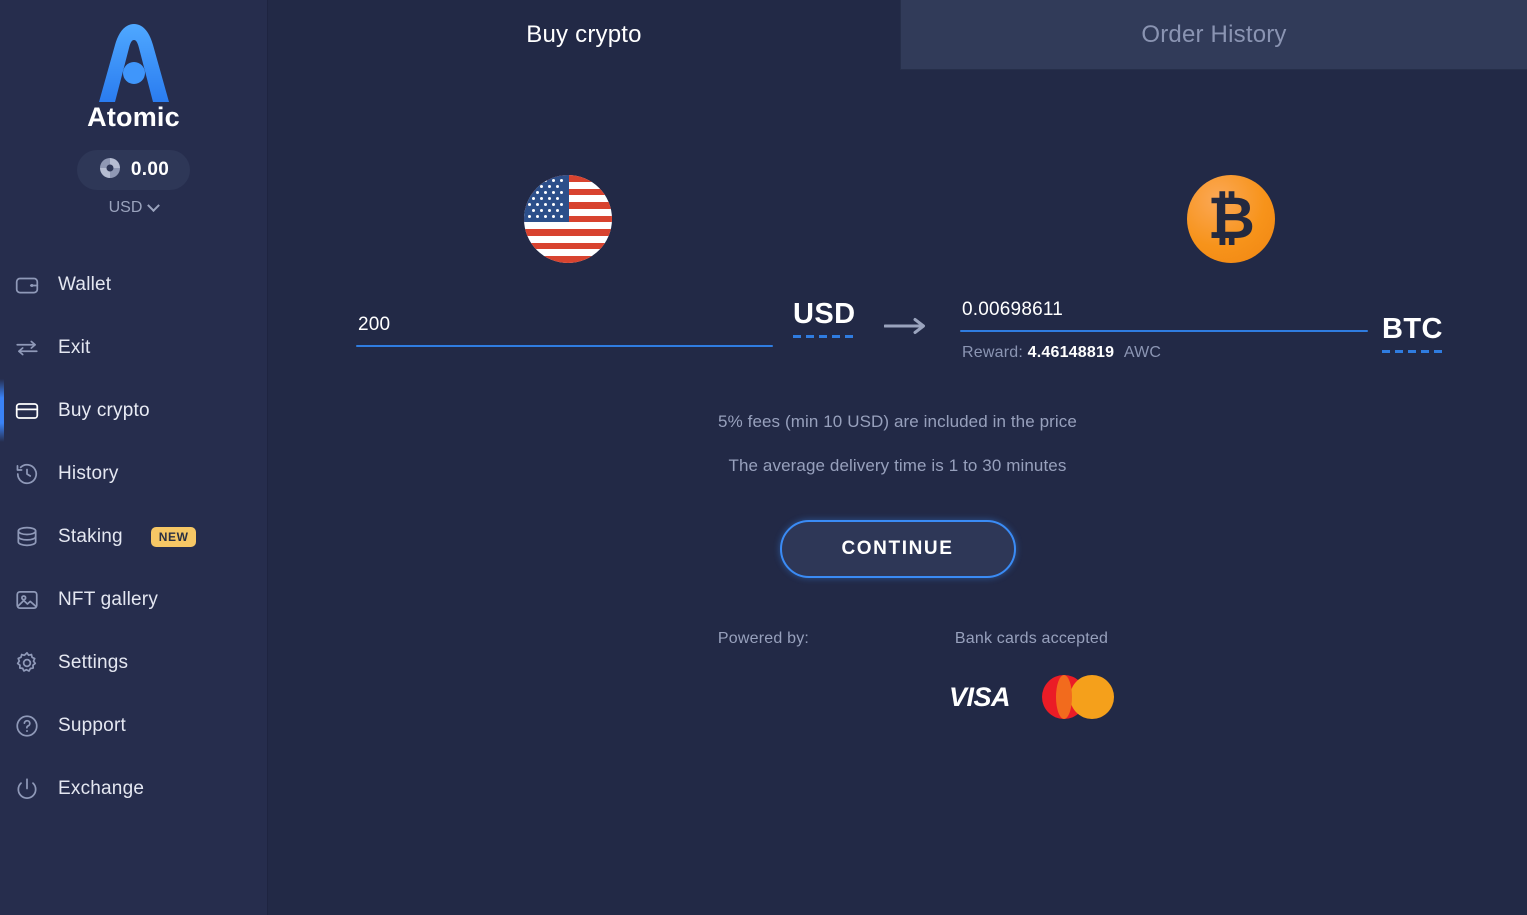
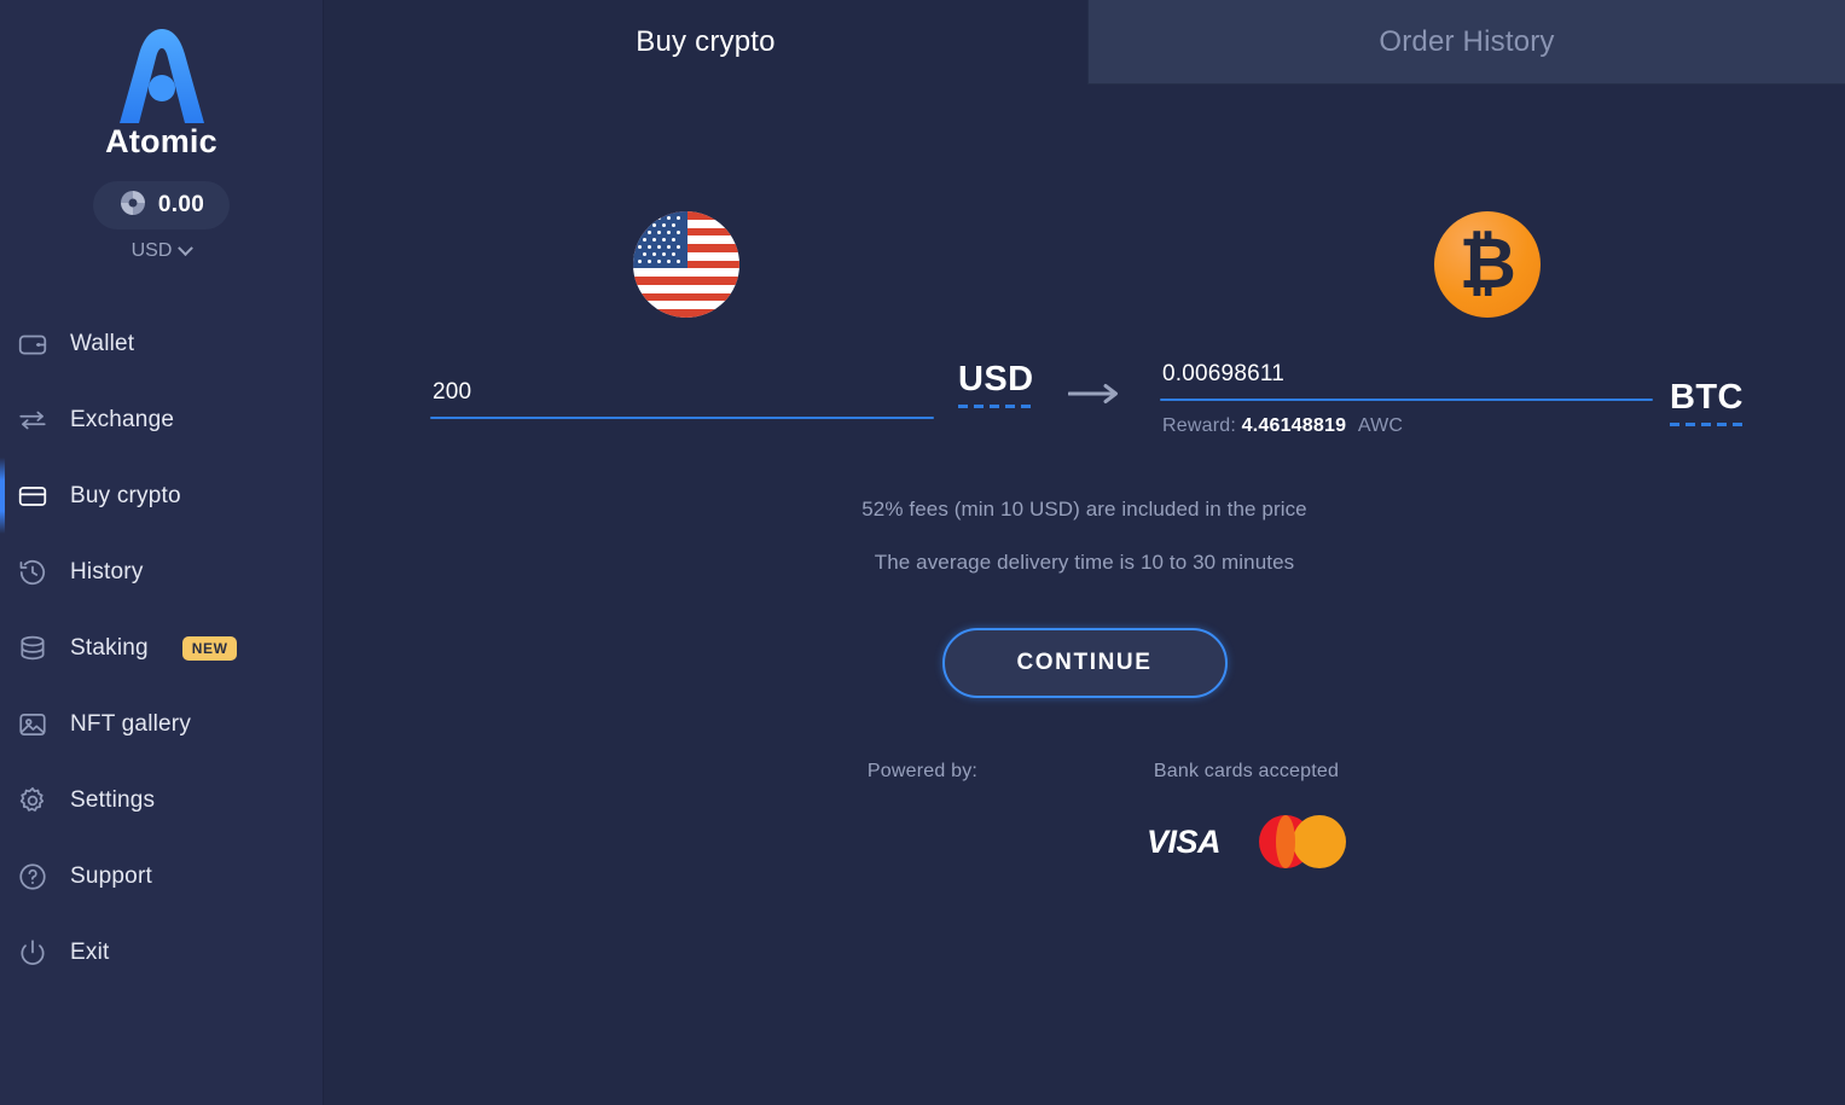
  Atomic
  0.00
  USD
  Wallet
- Exit
+ Exchange
  Buy crypto
  History
  Staking
  NEW
  NFT gallery
  Settings
  Support
- Exchange
+ Exit
  Buy crypto
  Order History
  ₿
  200
  USD
  0.00698611
  Reward: 4.46148819 AWC
  BTC
- 5% fees (min 10 USD) are included in the price
+ 52% fees (min 10 USD) are included in the price
- The average delivery time is 1 to 30 minutes
+ The average delivery time is 10 to 30 minutes
  CONTINUE
  Powered by:
  Bank cards accepted
  VISA
